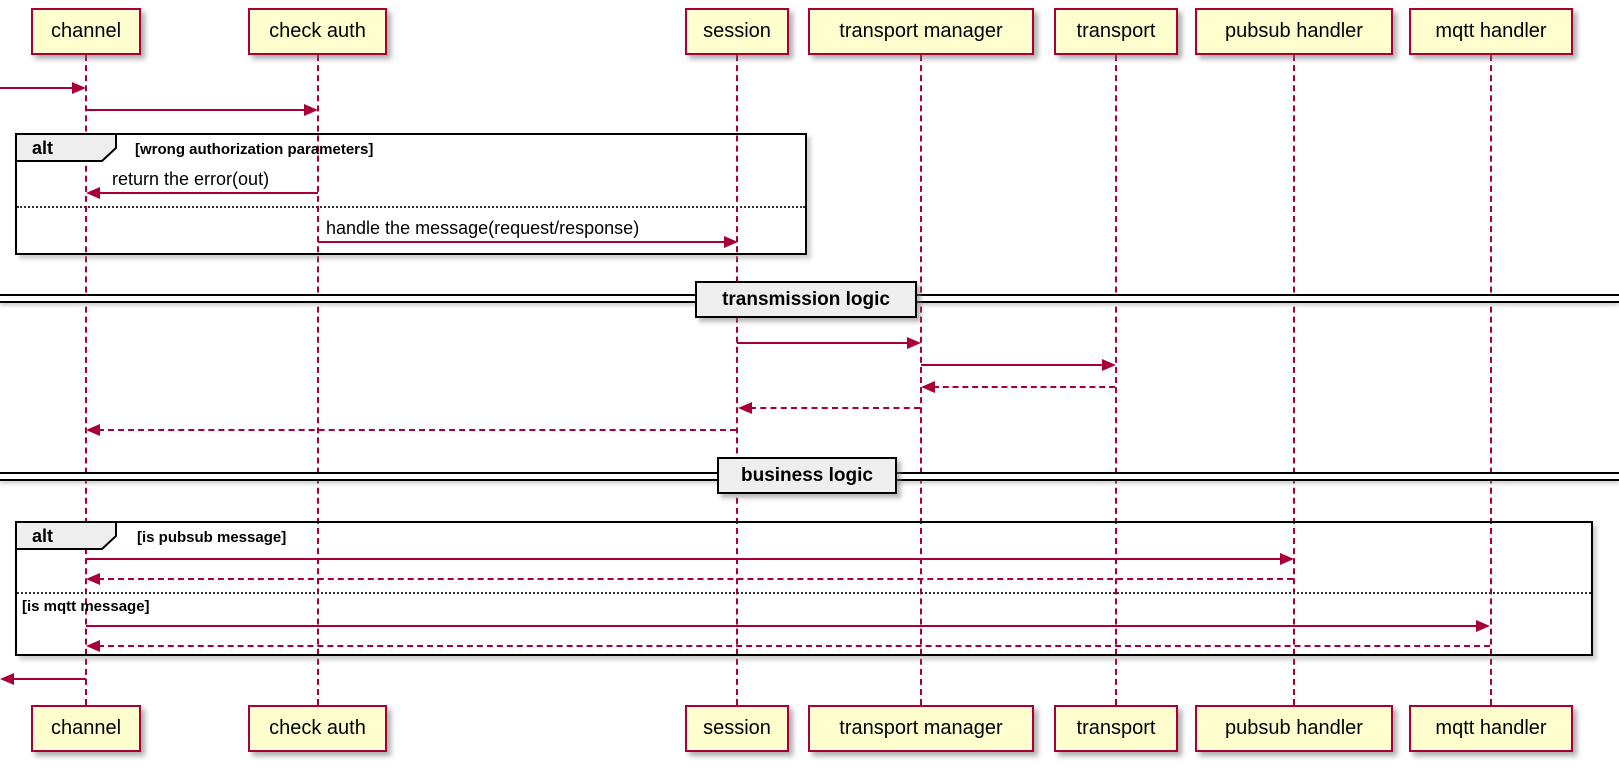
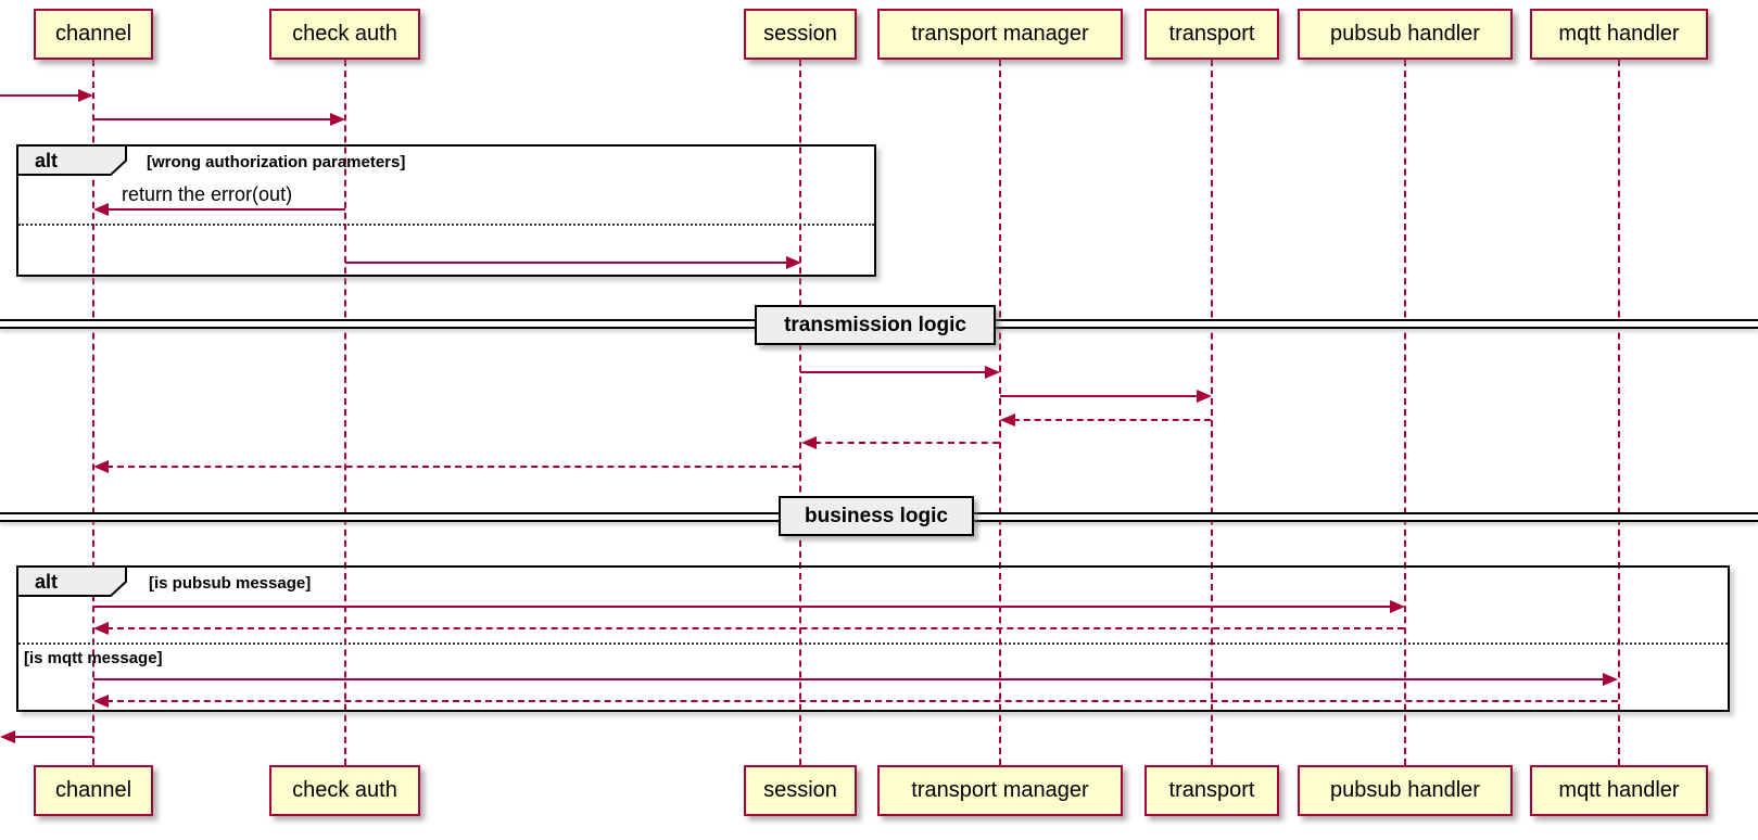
  alt
  [wrong authorization parameters]
  alt
  [is pubsub message]
  [is mqtt message]
  transmission logic
  business logic
  return the error(out)
- handle the message(request/response)
  channel
  check auth
  session
  transport manager
  transport
  pubsub handler
  mqtt handler
  channel
  check auth
  session
  transport manager
  transport
  pubsub handler
  mqtt handler
